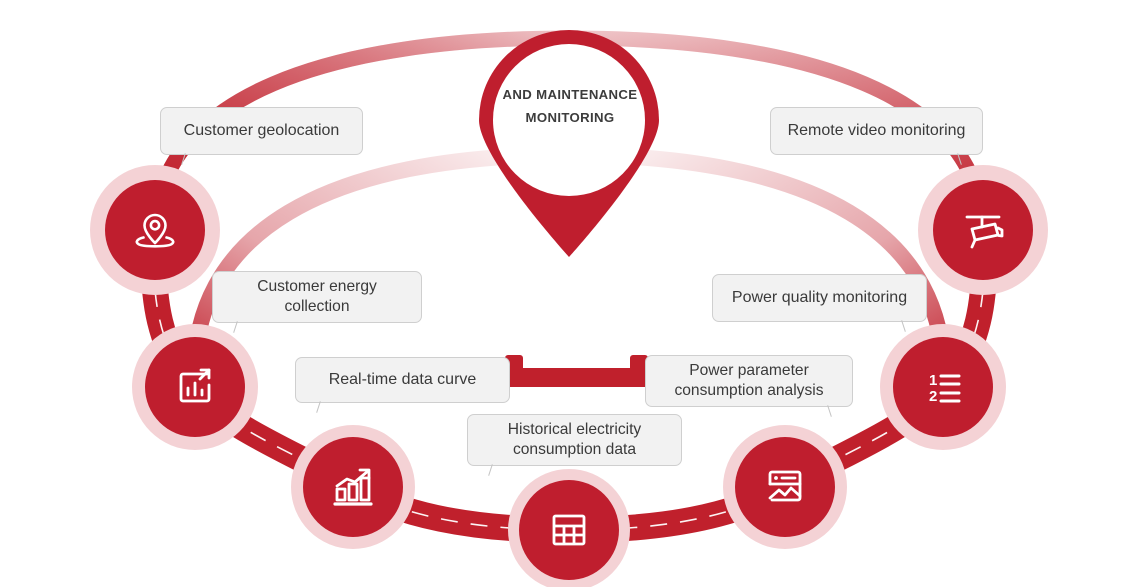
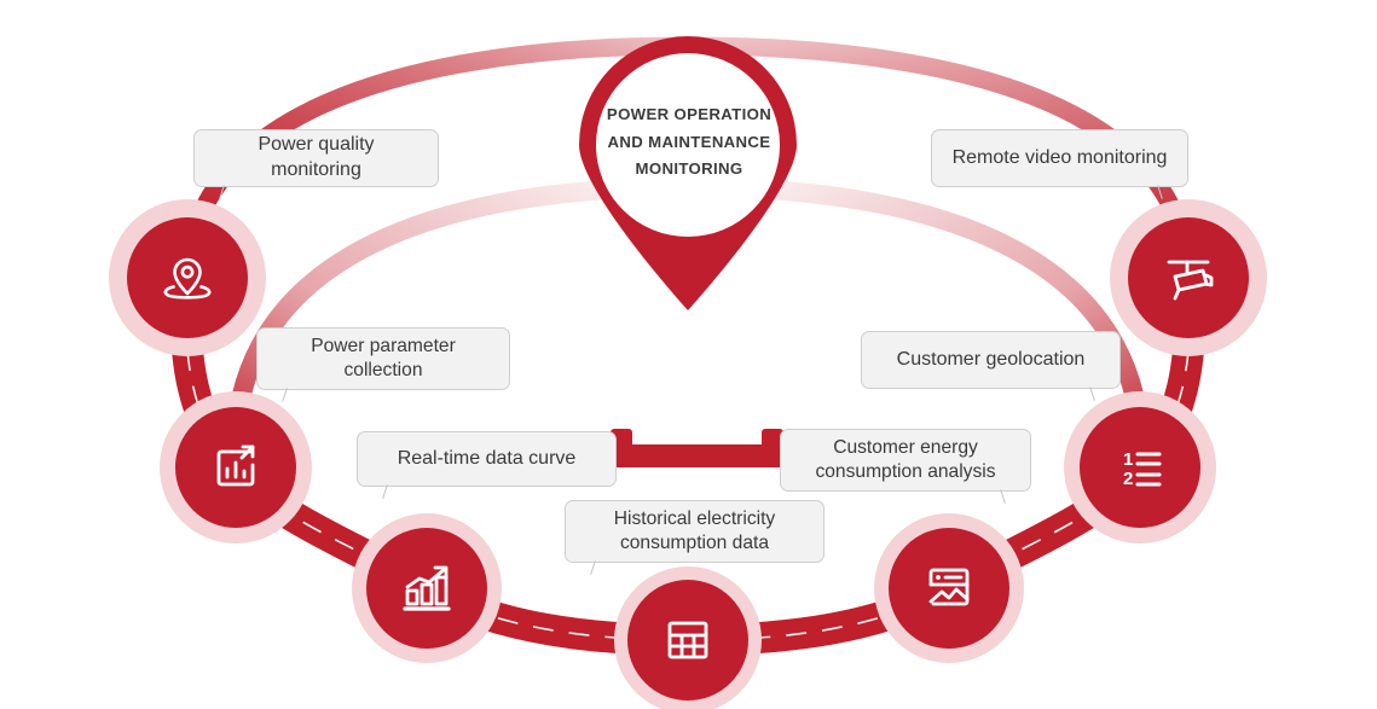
+ POWER OPERATION
  AND MAINTENANCE
  MONITORING
  1
  2
- Customer geolocation
+ Power quality monitoring
- Customer energy
+ Power parameter
  collection
  Real-time data curve
  Historical electricity
  consumption data
- Power parameter
+ Customer energy
  consumption analysis
- Power quality monitoring
+ Customer geolocation
  Remote video monitoring
